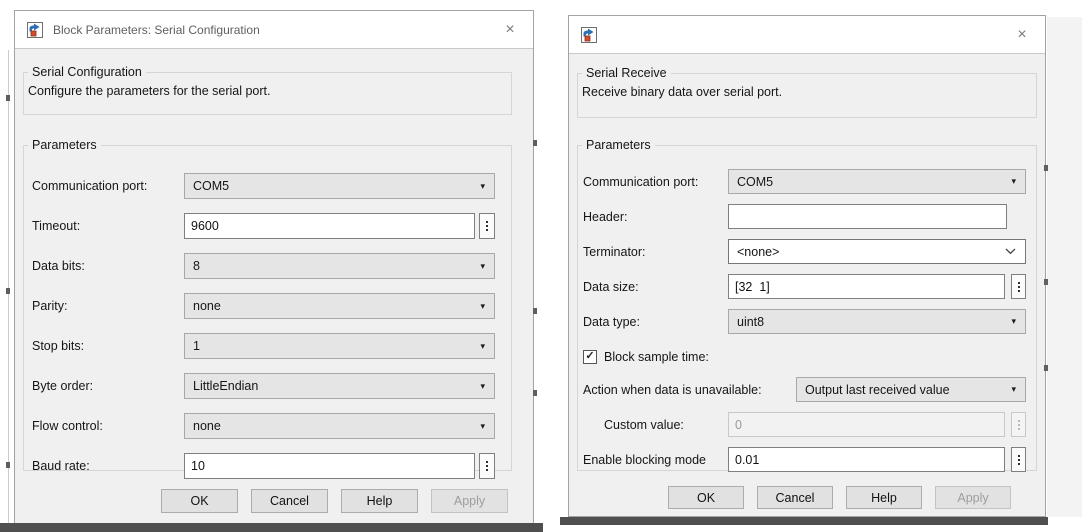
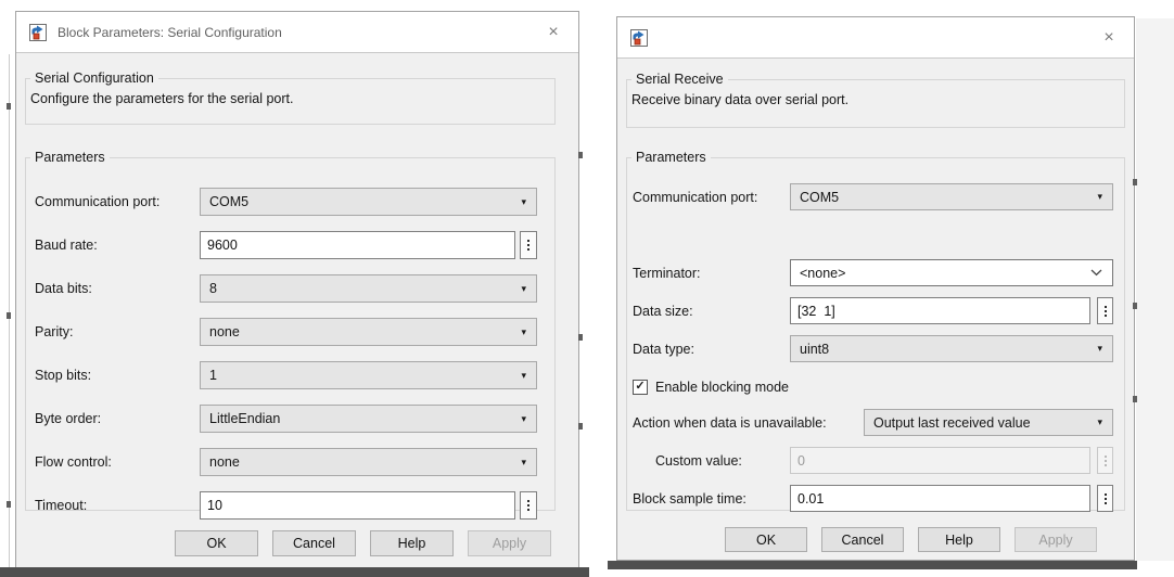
  Block Parameters: Serial Configuration
  ×
  Serial Configuration
  Configure the parameters for the serial port.
  Parameters
  Communication port:
  COM5
  ▾
- Timeout:
+ Baud rate:
  9600
  Data bits:
  8
  ▾
  Parity:
  none
  ▾
  Stop bits:
  1
  ▾
  Byte order:
  LittleEndian
  ▾
  Flow control:
  none
  ▾
- Baud rate:
+ Timeout:
  10
  OK
  Cancel
  Help
  Apply
  ×
  Serial Receive
  Receive binary data over serial port.
  Parameters
  Communication port:
  COM5
  ▾
- Header:
  Terminator:
  <none>
  Data size:
  [32 1]
  Data type:
  uint8
  ▾
  ✓
- Block sample time:
+ Enable blocking mode
  Action when data is unavailable:
  Output last received value
  ▾
  Custom value:
  0
- Enable blocking mode
+ Block sample time:
  0.01
  OK
  Cancel
  Help
  Apply
